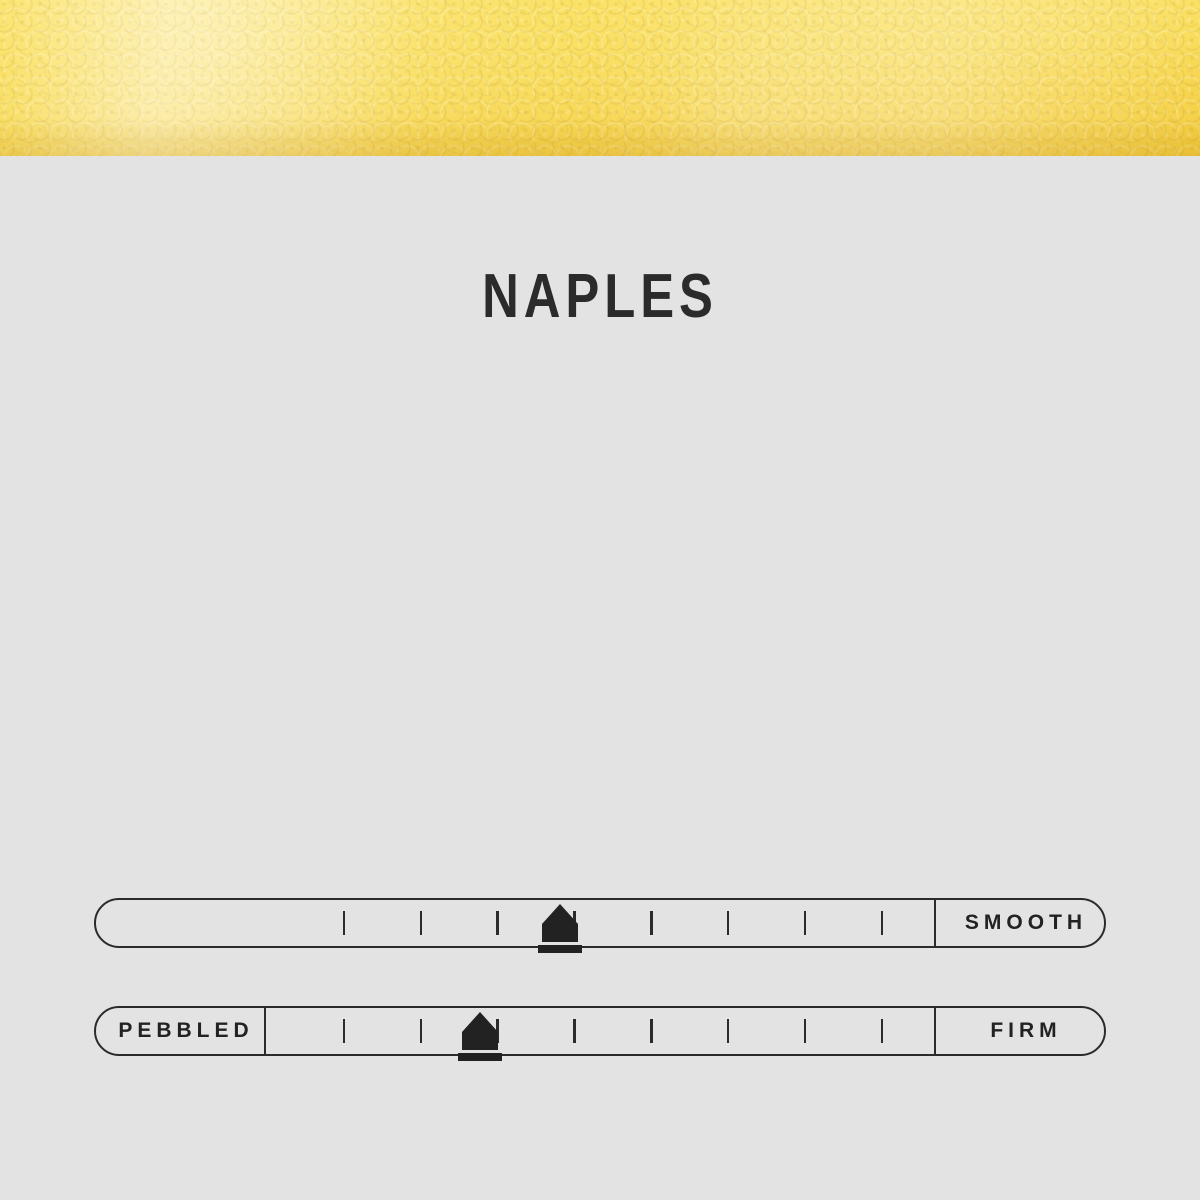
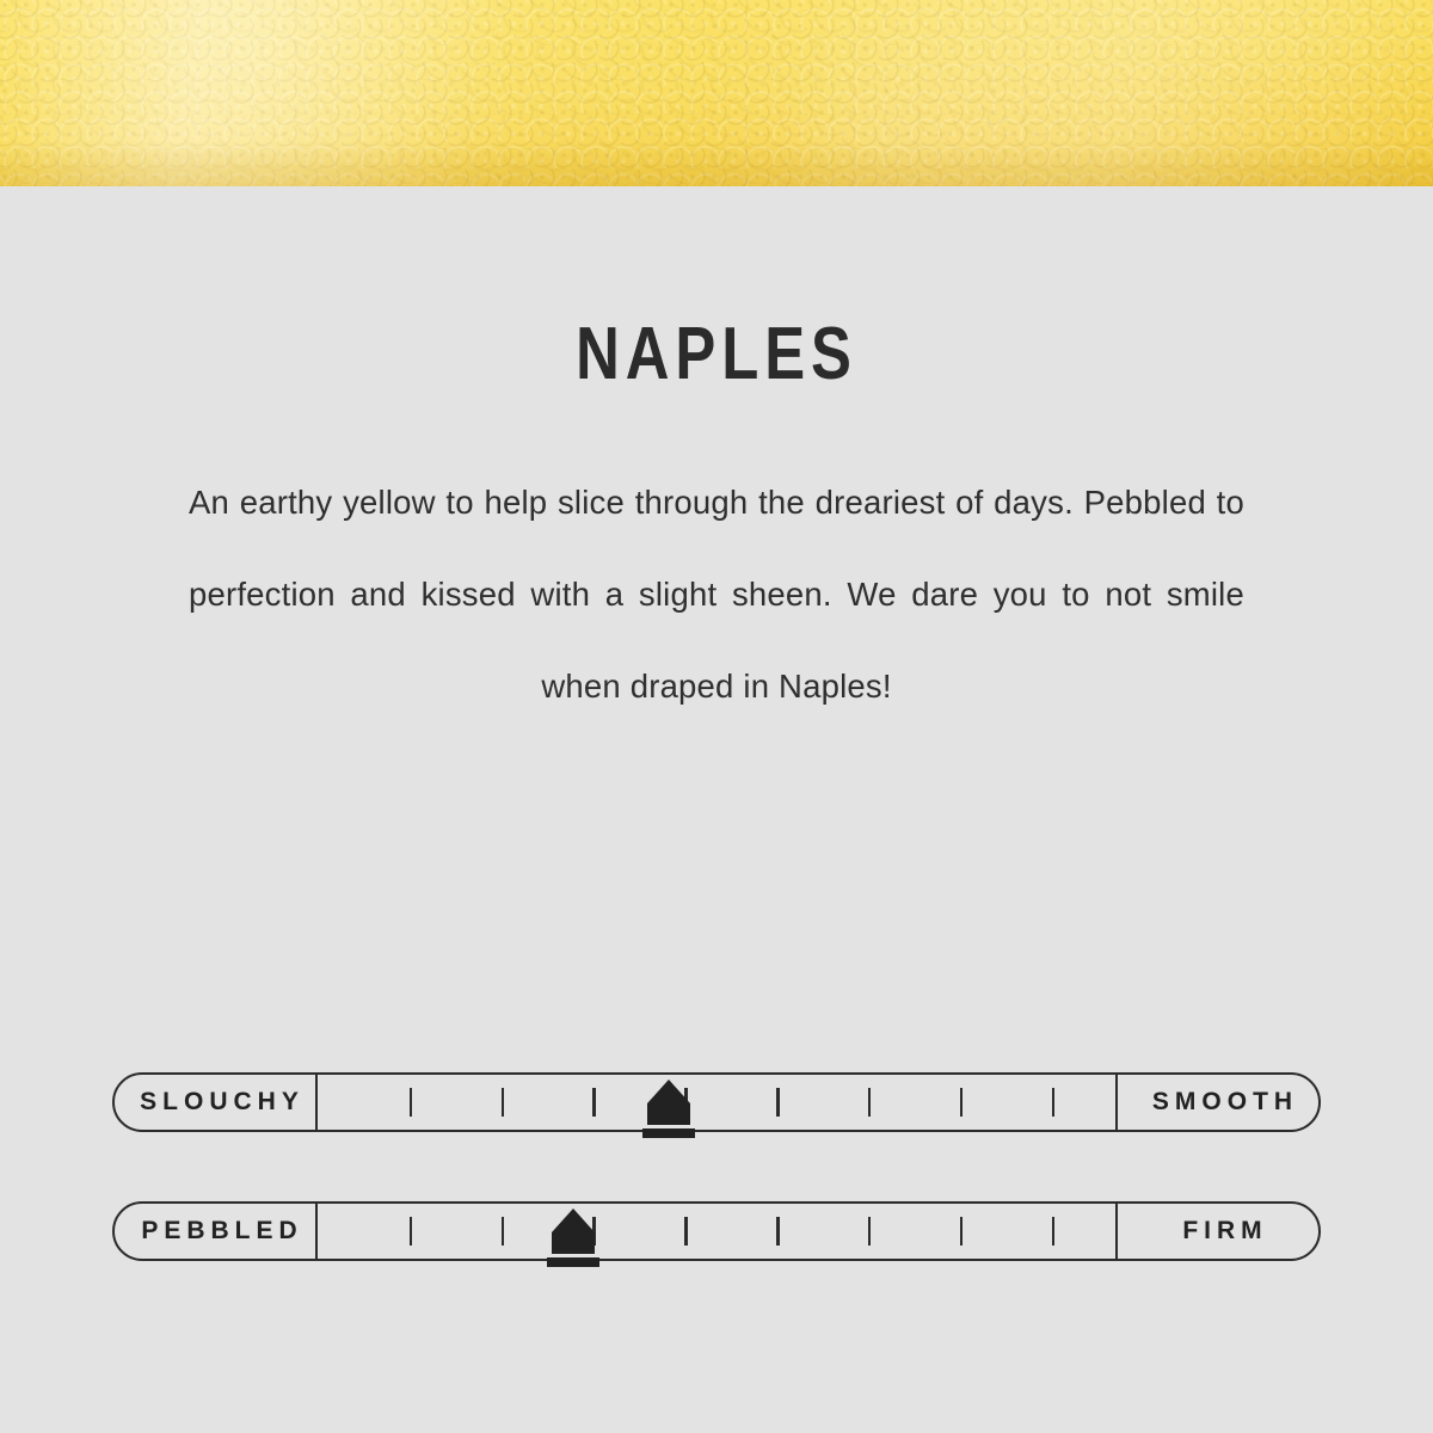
  NAPLES
+ An earthy yellow to help slice through the dreariest of days. Pebbled to perfection and kissed with a slight sheen. We dare you to not smile when draped in Naples!
+ SLOUCHY
  SMOOTH
  PEBBLED
  FIRM
